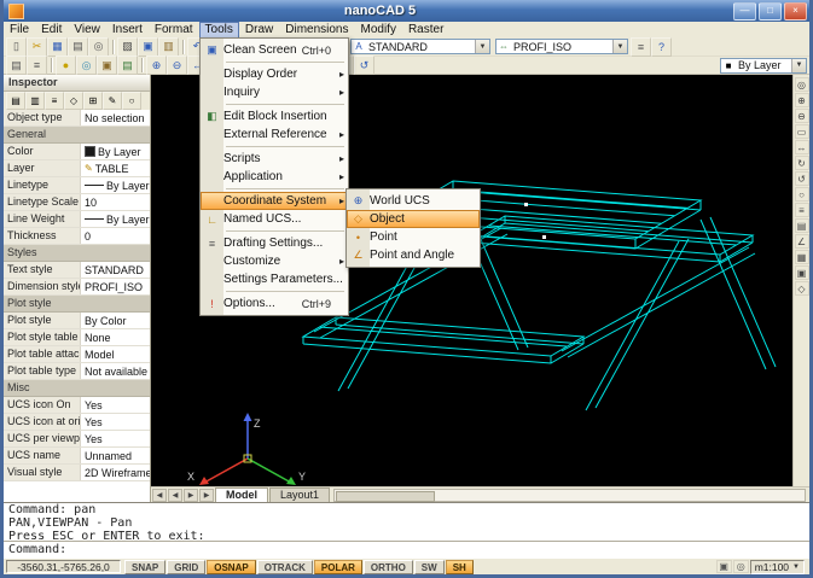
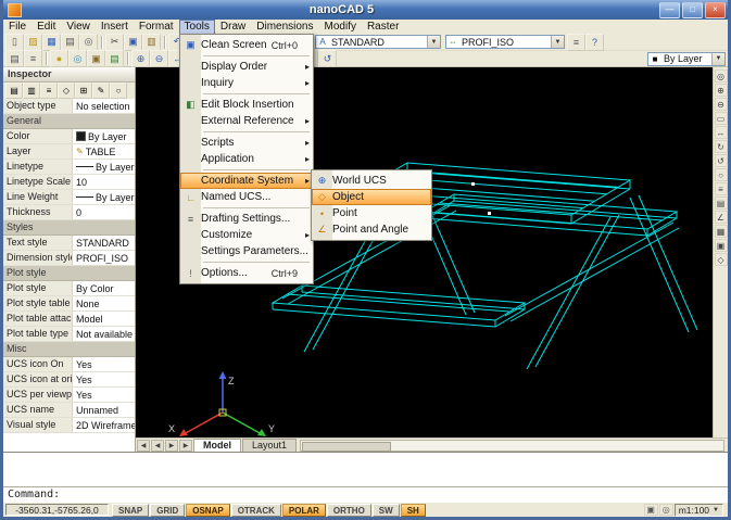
  nanoCAD 5
  —
  □
  ×
  File
  Edit
  View
  Insert
  Format
  Tools
  Draw
  Dimensions
  Modify
  Raster
  ▯
- ✂
+ ▨
  ▦
  ▤
  ◎
- ▨
+ ✂
  ▣
  ▥
  ↶
  A
  STANDARD
  ⇔
  PROFI_ISO
  ≡
  ?
  ▤
  ≡
  ●
  ◎
  ▣
  ▤
  ⊕
  ⊖
  ↔
  ↺
  ■
  By Layer
  Inspector
  ▤
  ▥
  ≡
  ◇
  ⊞
  ✎
  ○
  Object type
  No selection
  General
  Color
  By Layer
  Layer
  ✎
  TABLE
  Linetype
  By Layer
  Linetype Scale
  10
  Line Weight
  By Layer
  Thickness
  0
  Styles
  Text style
  STANDARD
  Dimension styl
  PROFI_ISO
  Plot style
  Plot style
  By Color
  Plot style table
  None
  Plot table attac
  Model
  Plot table type
  Not available
  Misc
  UCS icon On
  Yes
  UCS icon at ori
  Yes
  UCS per viewp
  Yes
  UCS name
  Unnamed
  Visual style
  2D Wireframe
  Z
  X
  Y
  ◎
  ⊕
  ⊖
  ▭
  ↔
  ↻
  ↺
  ○
  ≡
  ▤
  ∠
  ▦
  ▣
  ◇
  Model
  Layout1
- Command: pan
- PAN,VIEWPAN - Pan
- Press ESC or ENTER to exit:
  Command:
  -3560.31,-5765.26,0
  SNAP
  GRID
  OSNAP
  OTRACK
  POLAR
  ORTHO
  SW
  SH
  ▣
  ◎
  m1:100
  ▣
  Clean Screen
  Ctrl+0
  Display Order
  ▸
  Inquiry
  ▸
  ◧
  Edit Block Insertion
  External Reference
  ▸
  Scripts
  ▸
  Application
  ▸
  Coordinate System
  ▸
  ∟
  Named UCS...
  ≡
  Drafting Settings...
  Customize
  ▸
  Settings Parameters...
  !
  Options...
  Ctrl+9
  ⊕
  World UCS
  ◇
  Object
  •
  Point
  ∠
  Point and Angle
